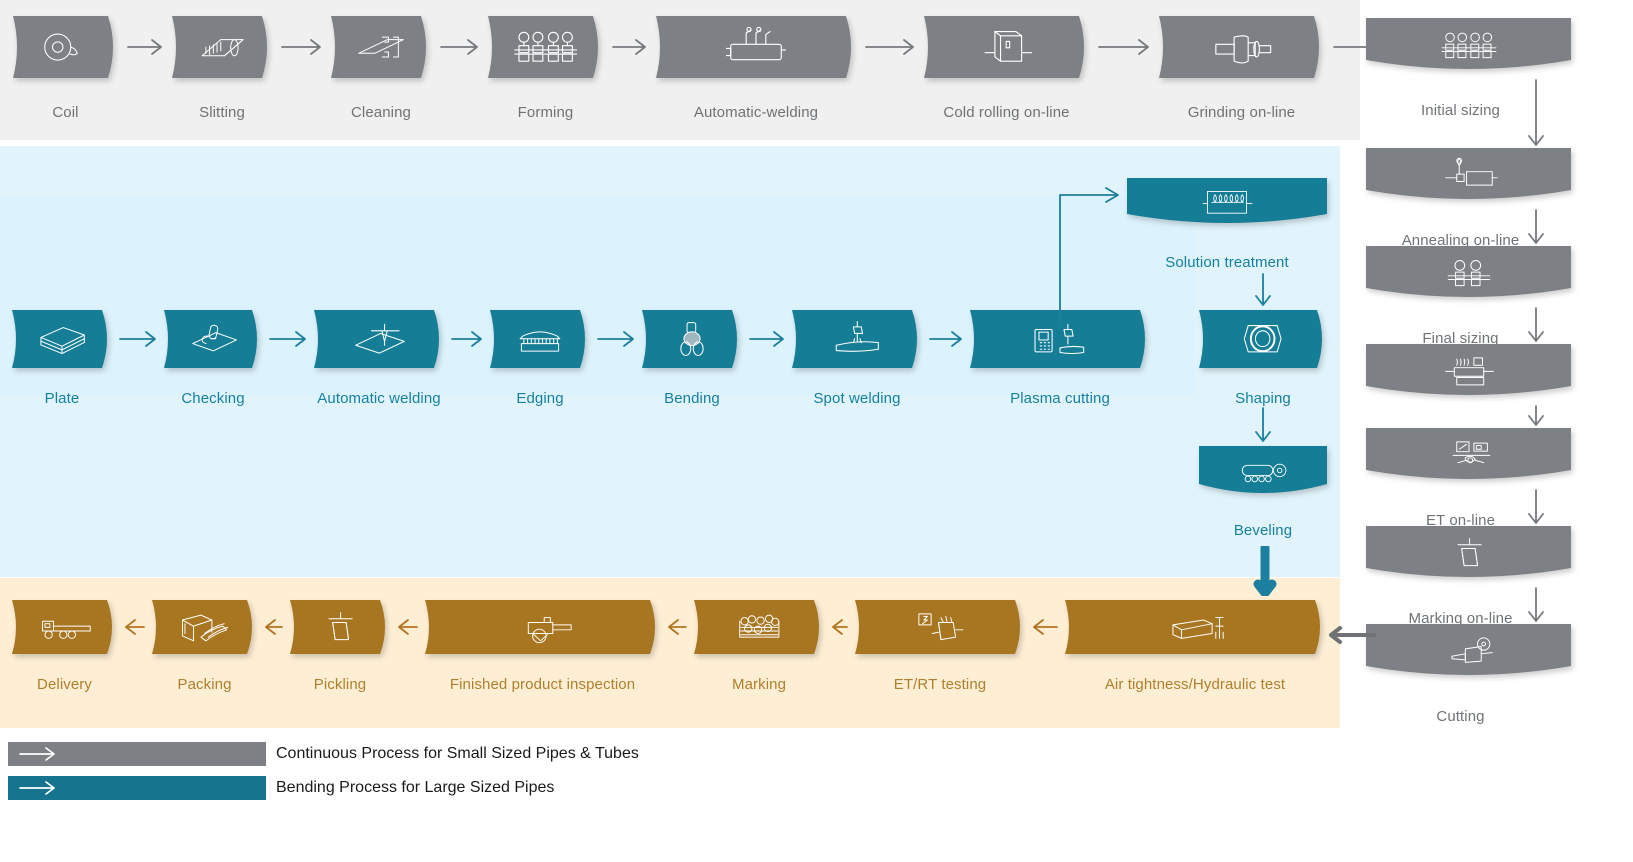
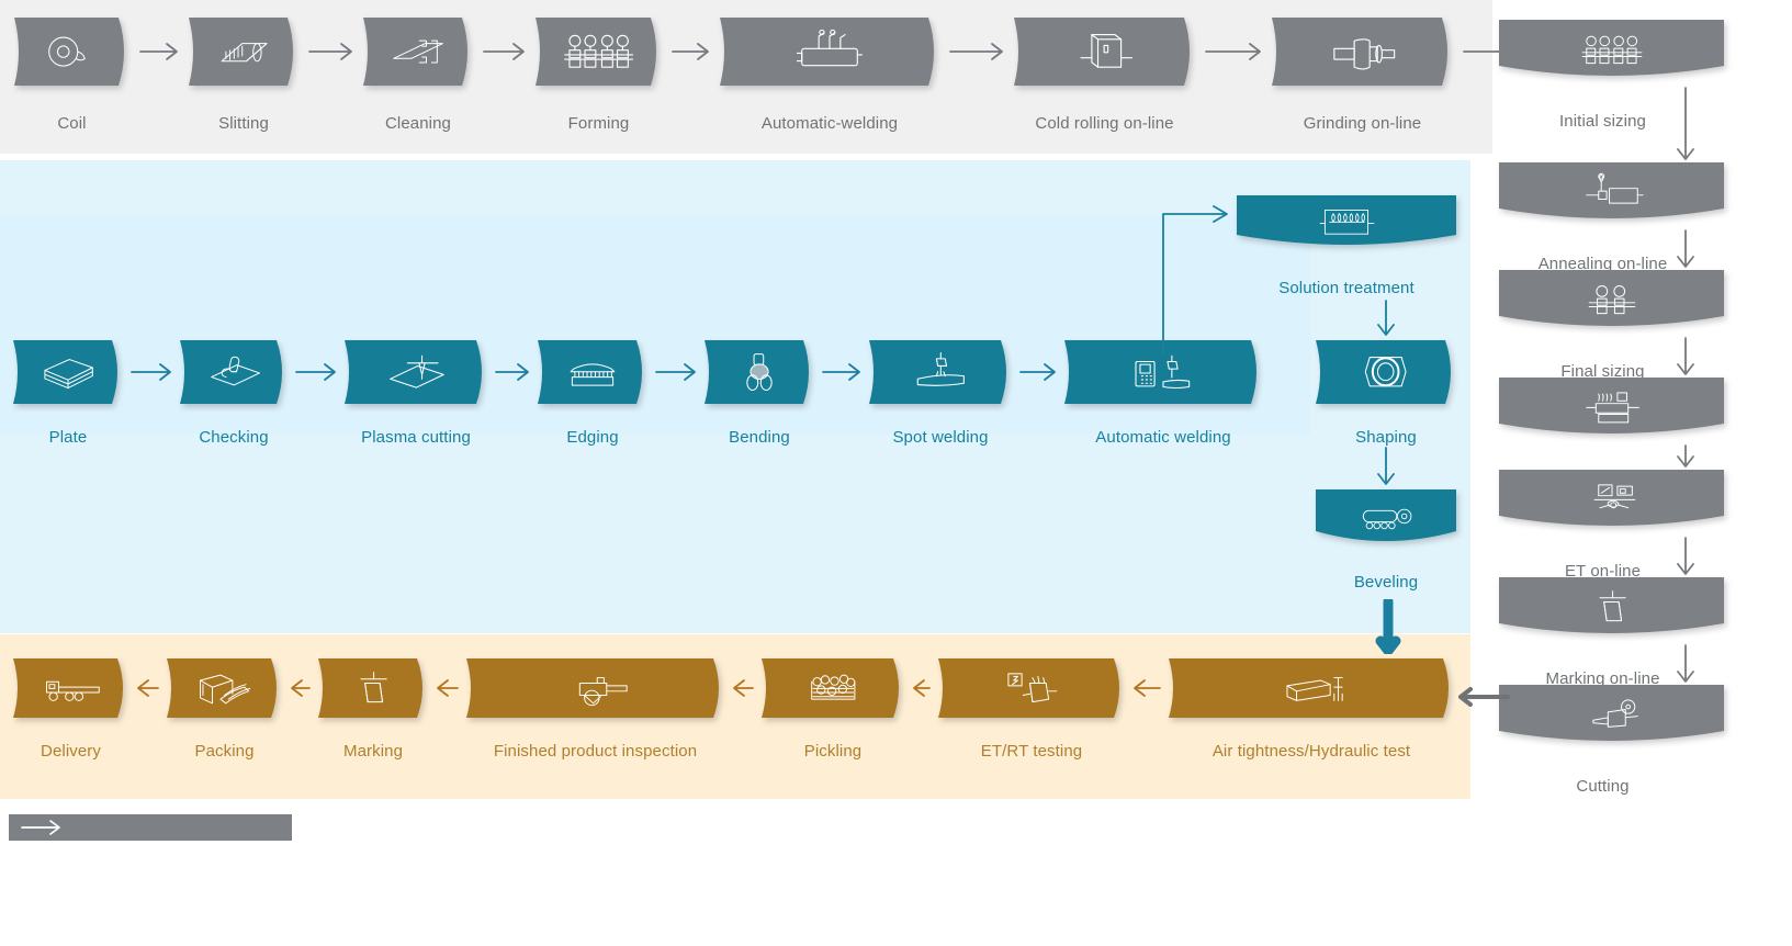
  Coil
  Slitting
  Cleaning
  Forming
  Automatic-welding
  Cold rolling on-line
  Grinding on-line
  Initial sizing
  Annealing on-line
  Final sizing
  ET on-line
  Marking on-line
  Cutting
  Plate
  Checking
- Automatic welding
+ Plasma cutting
  Edging
  Bending
  Spot welding
- Plasma cutting
+ Automatic welding
  Solution treatment
  Shaping
  Beveling
  Air tightness/Hydraulic test
  ET/RT testing
- Marking
+ Pickling
  Finished product inspection
- Pickling
+ Marking
  Packing
  Delivery
- Continuous Process for Small Sized Pipes & Tubes
- Bending Process for Large Sized Pipes
